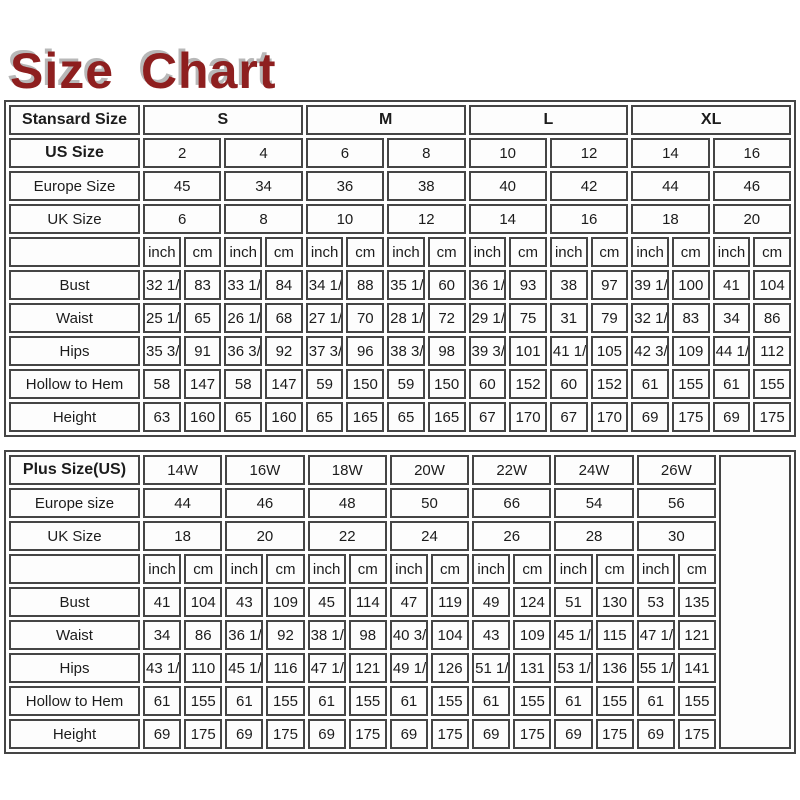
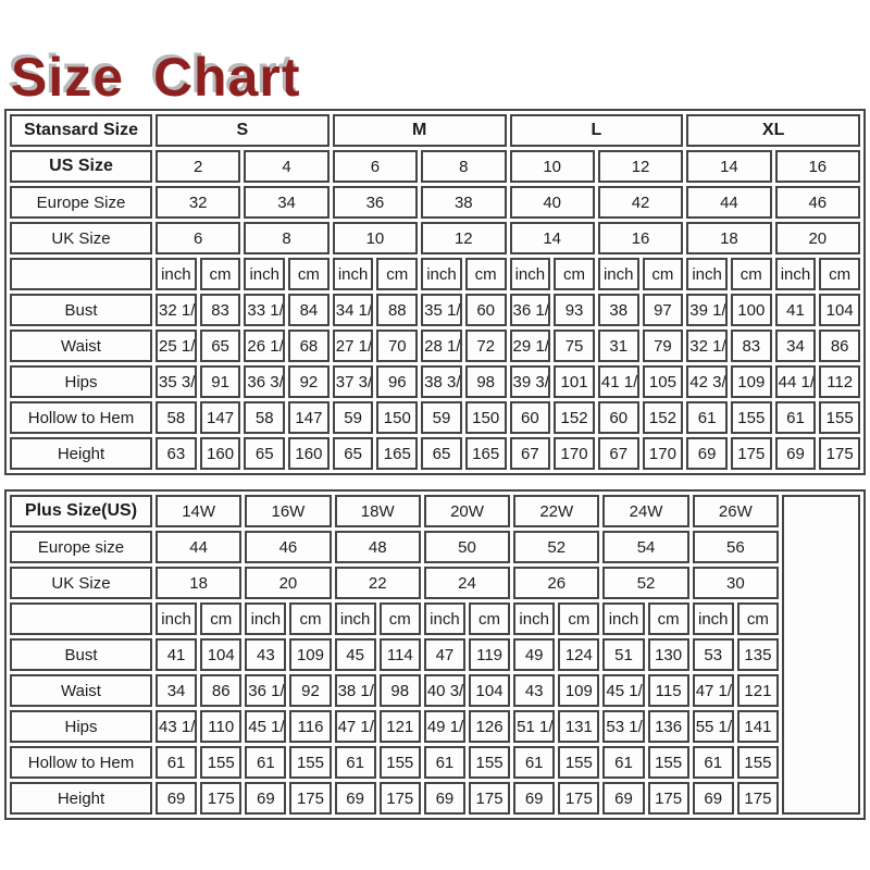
  Size Chart
  Stansard Size	S	M	L	XL
  US Size	2	4	6	8	10	12	14	16
- Europe Size	45	34	36	38	40	42	44	46
+ Europe Size	32	34	36	38	40	42	44	46
  UK Size	6	8	10	12	14	16	18	20
  	inch	cm	inch	cm	inch	cm	inch	cm	inch	cm	inch	cm	inch	cm	inch	cm
  Bust	32 1/	83	33 1/	84	34 1/	88	35 1/	60	36 1/	93	38	97	39 1/	100	41	104
  Waist	25 1/	65	26 1/	68	27 1/	70	28 1/	72	29 1/	75	31	79	32 1/	83	34	86
  Hips	35 3/	91	36 3/	92	37 3/	96	38 3/	98	39 3/	101	41 1/	105	42 3/	109	44 1/	112
  Hollow to Hem	58	147	58	147	59	150	59	150	60	152	60	152	61	155	61	155
  Height	63	160	65	160	65	165	65	165	67	170	67	170	69	175	69	175
  Plus Size(US)	14W	16W	18W	20W	22W	24W	26W
- Europe size	44	46	48	50	66	54	56
+ Europe size	44	46	48	50	52	54	56
- UK Size	18	20	22	24	26	28	30
+ UK Size	18	20	22	24	26	52	30
  	inch	cm	inch	cm	inch	cm	inch	cm	inch	cm	inch	cm	inch	cm
  Bust	41	104	43	109	45	114	47	119	49	124	51	130	53	135
  Waist	34	86	36 1/	92	38 1/	98	40 3/	104	43	109	45 1/	115	47 1/	121
  Hips	43 1/	110	45 1/	116	47 1/	121	49 1/	126	51 1/	131	53 1/	136	55 1/	141
  Hollow to Hem	61	155	61	155	61	155	61	155	61	155	61	155	61	155
  Height	69	175	69	175	69	175	69	175	69	175	69	175	69	175
